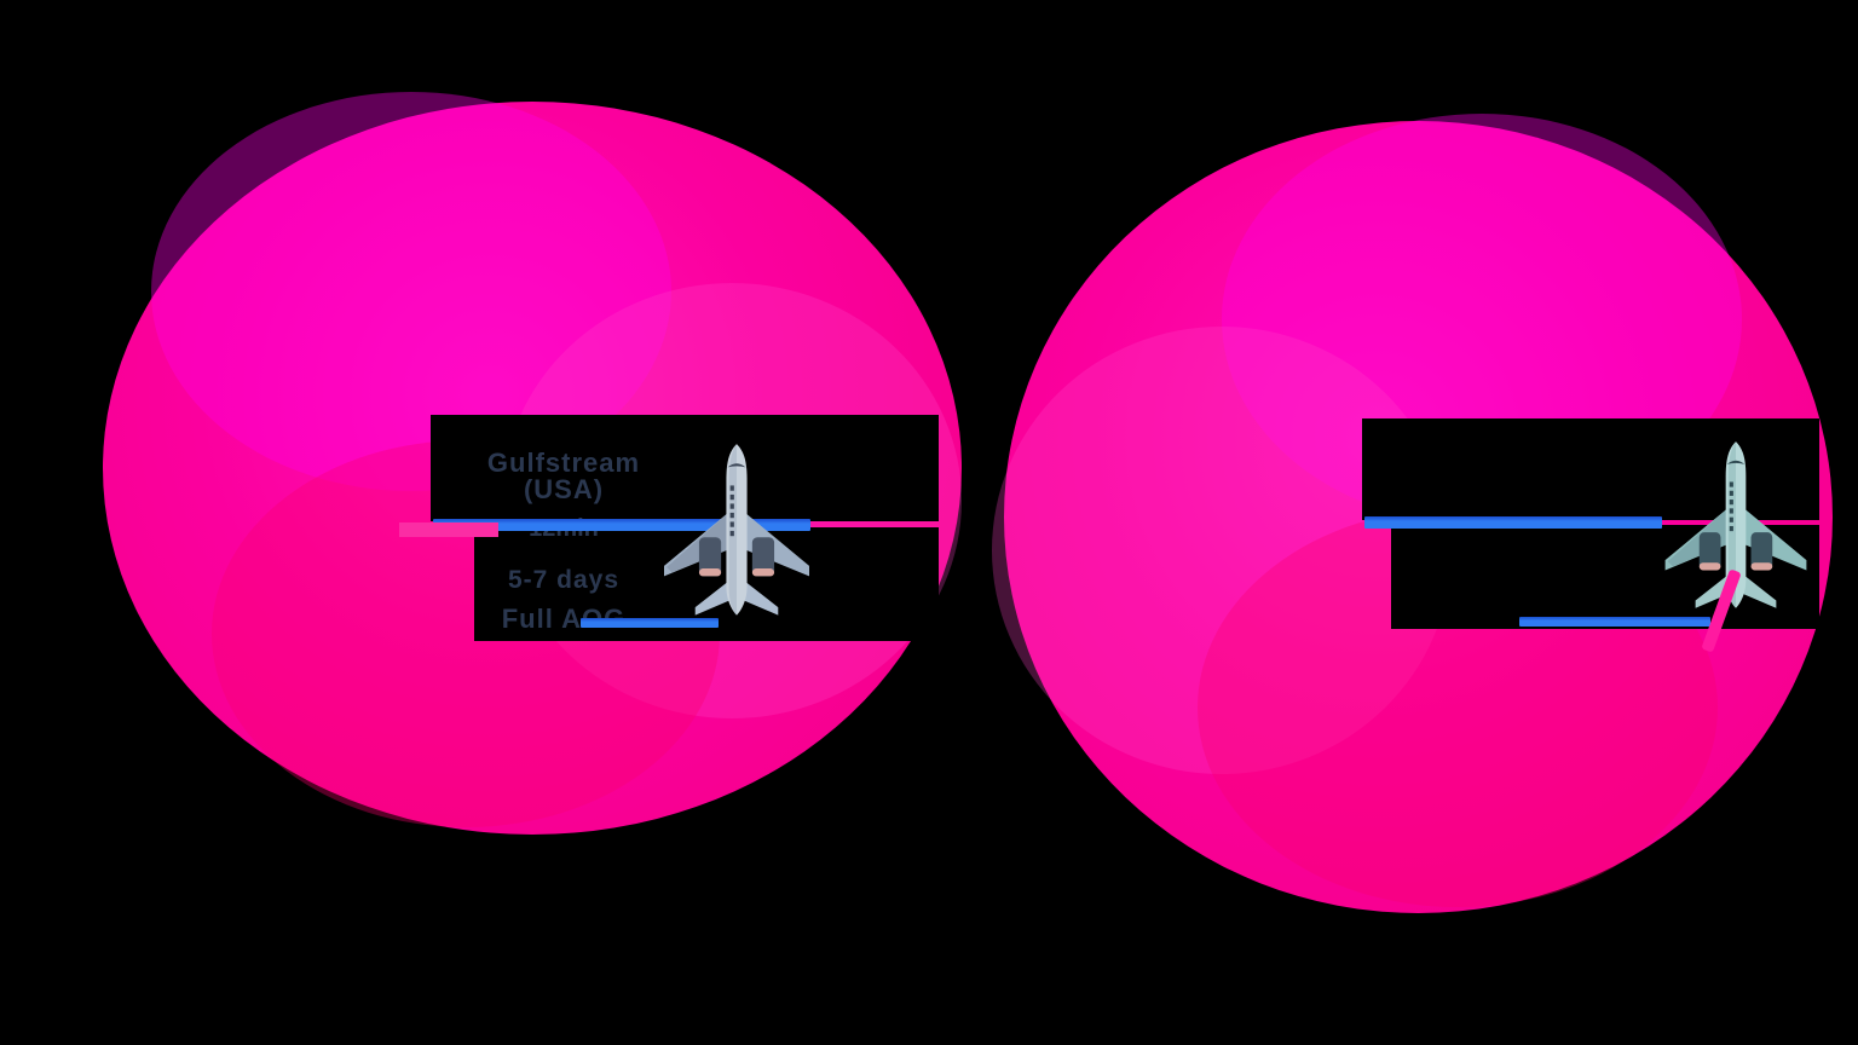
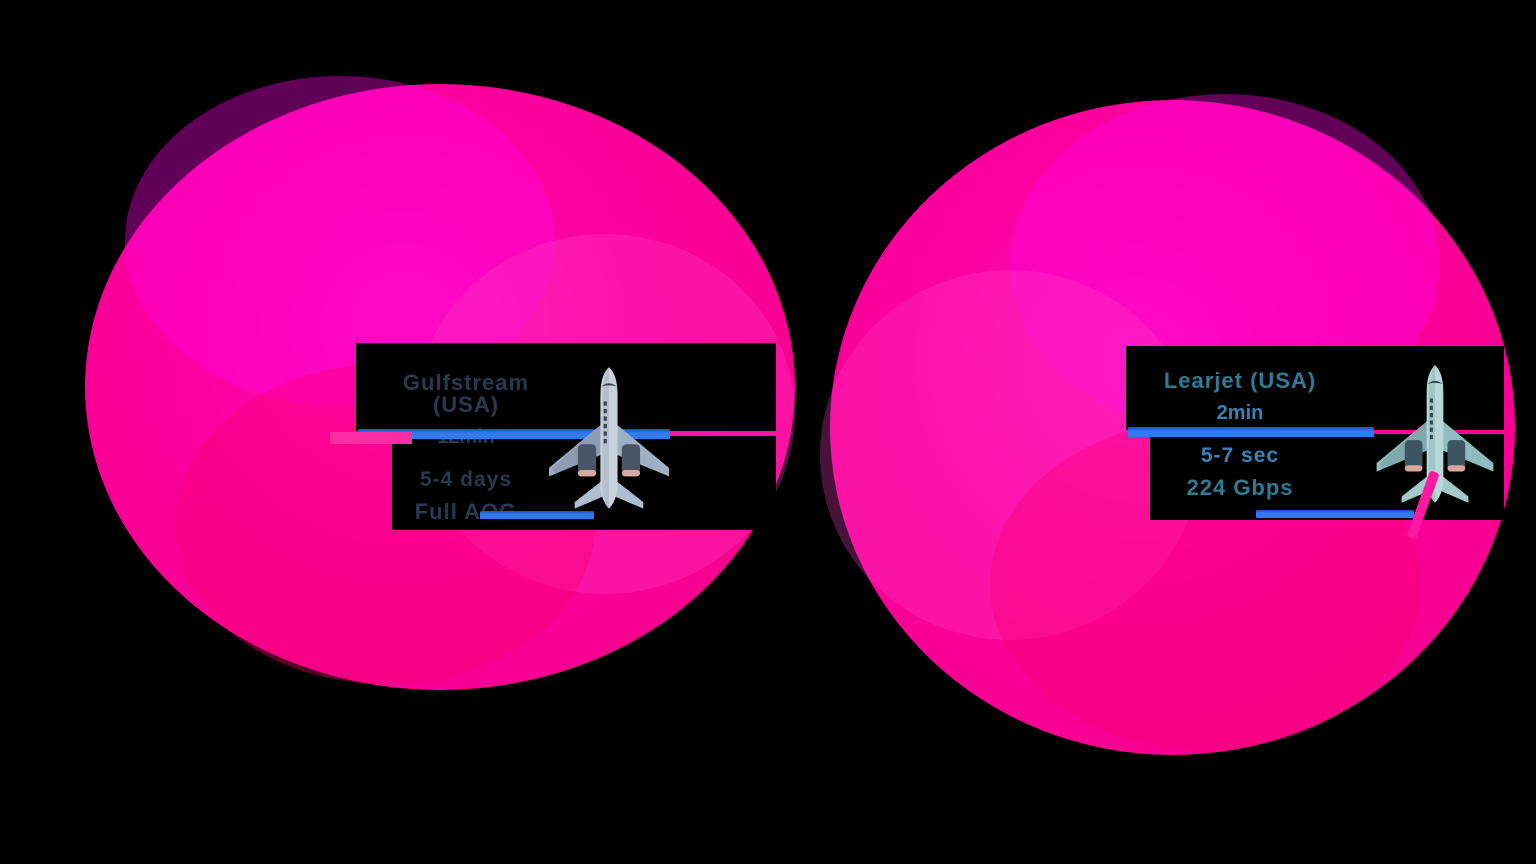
  Gulfstream (USA)
- 5-7 days
+ 5-4 days
  Full A
+ Learjet (USA)
+ 2min
+ 5-7 sec
+ 224 Gbps
